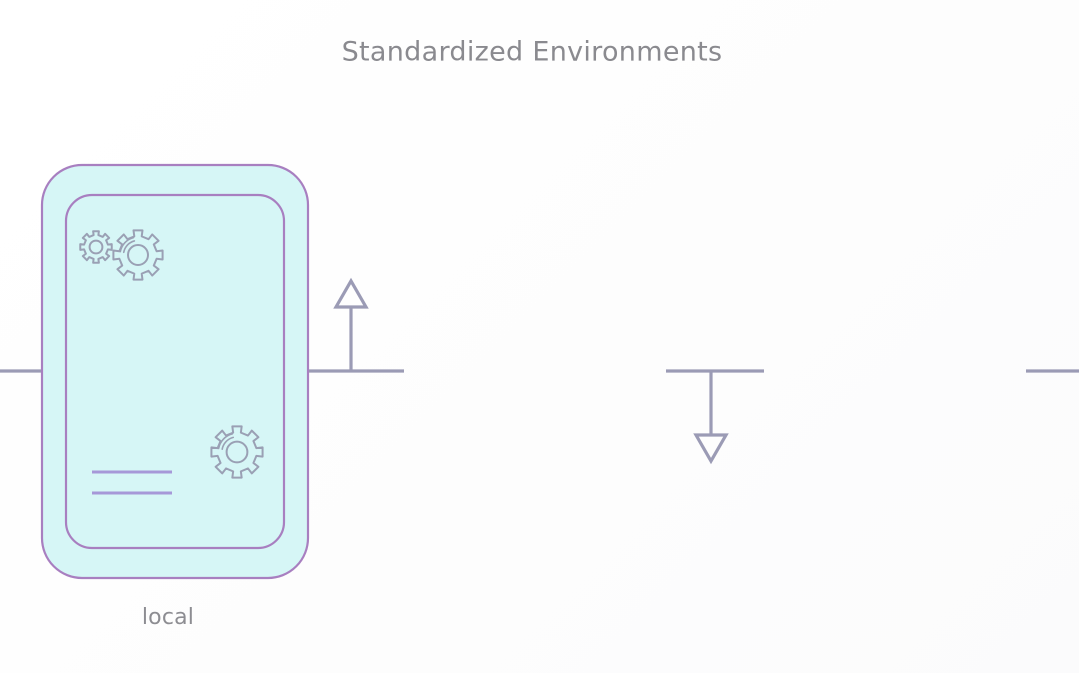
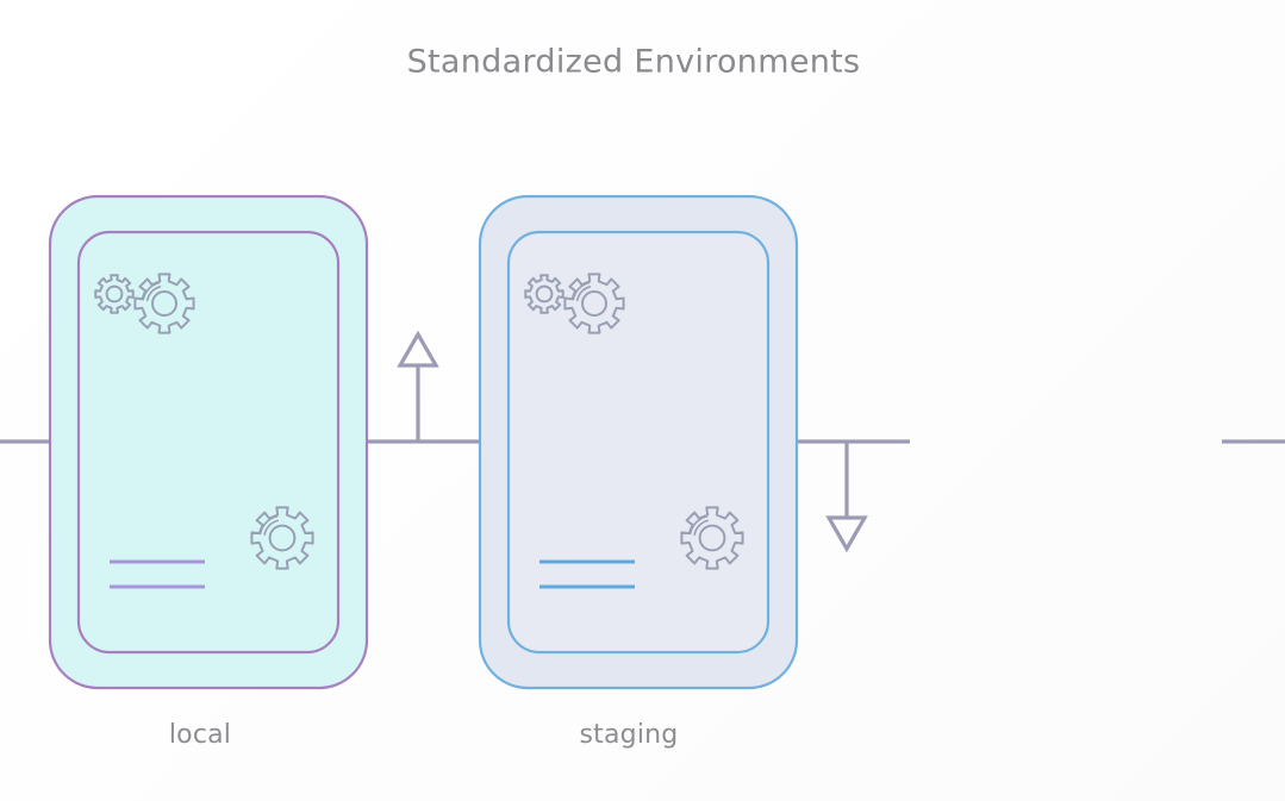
  local
+ staging
  Standardized Environments
